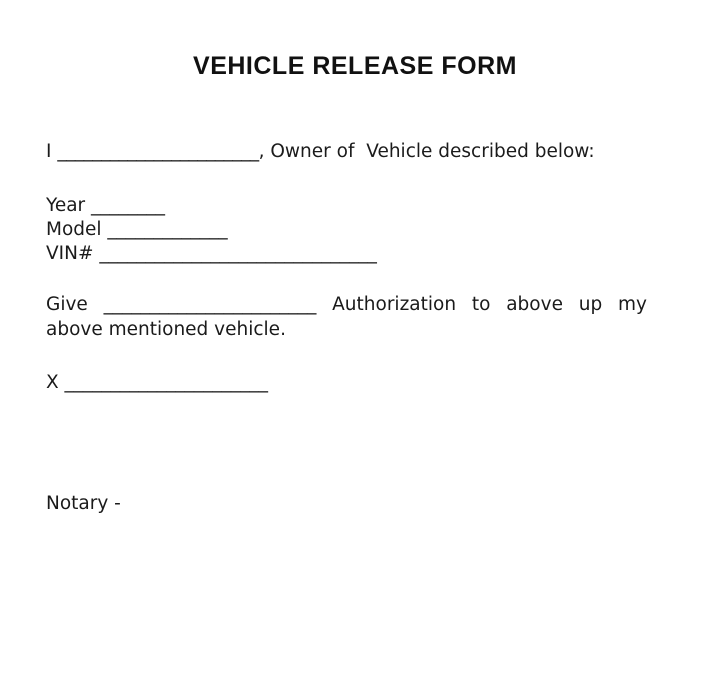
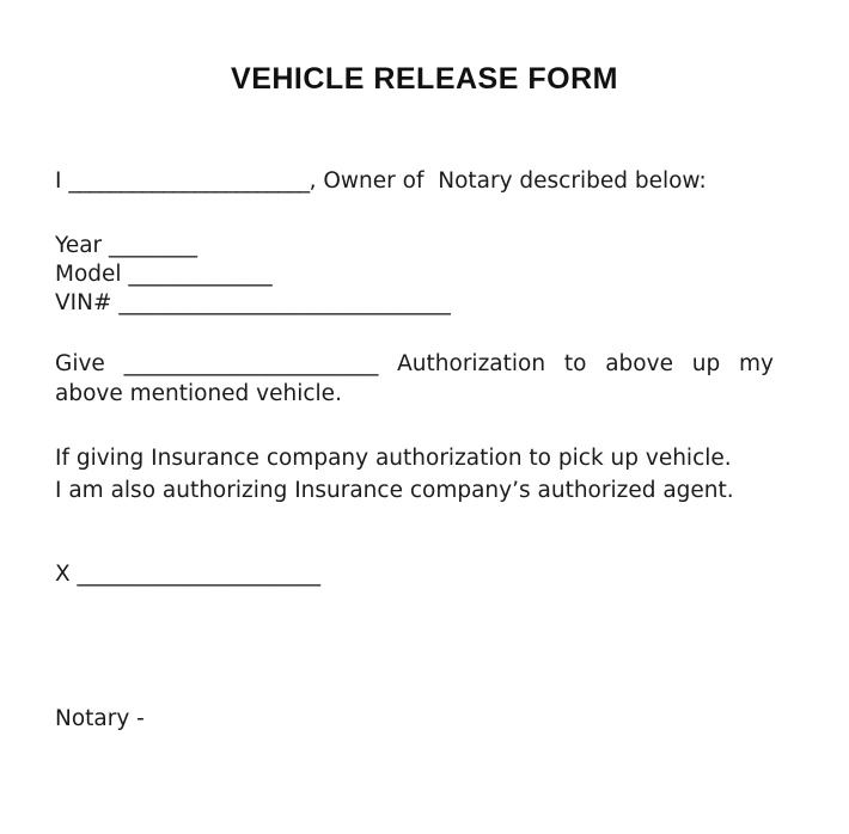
  VEHICLE RELEASE FORM
- I _______________________, Owner of Vehicle described below:
+ I _______________________, Owner of Notary described below:
  Year ________
  Model _____________
  VIN# ______________________________
  Give _______________________ Authorization to above up my
  above mentioned vehicle.
+ If giving Insurance company authorization to pick up vehicle.
+ I am also authorizing Insurance company’s authorized agent.
  X ______________________
  Notary -
